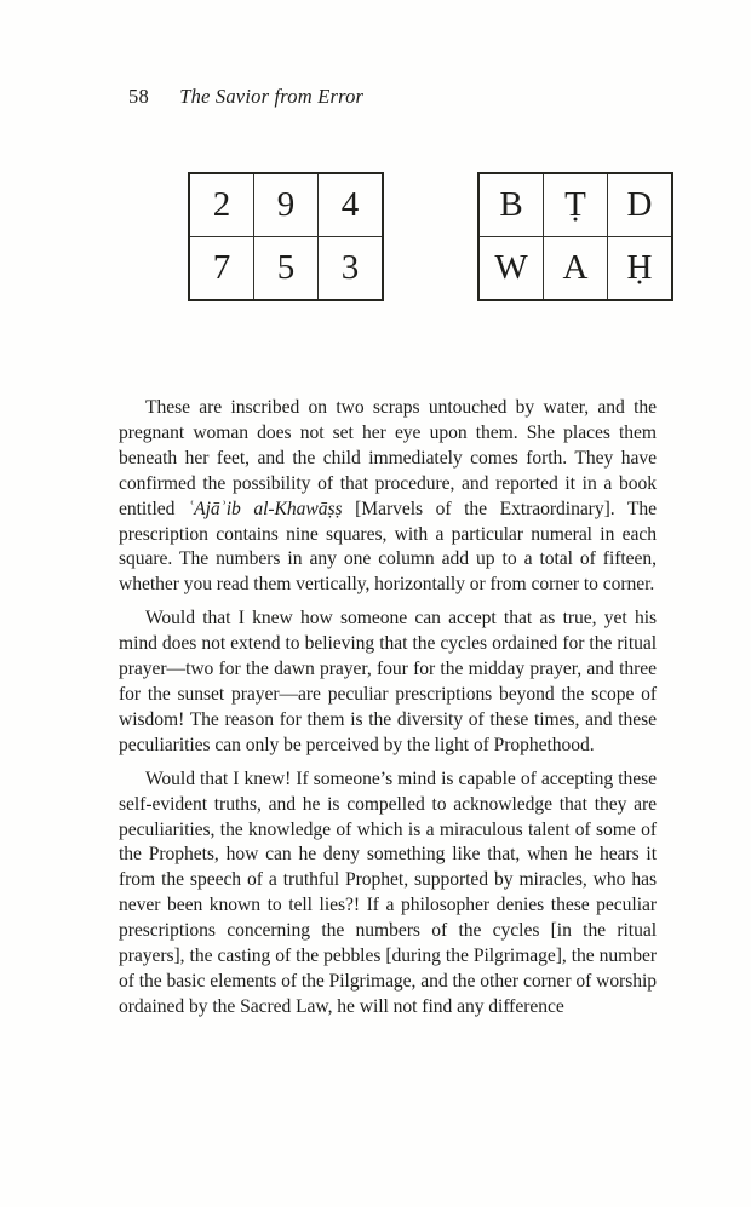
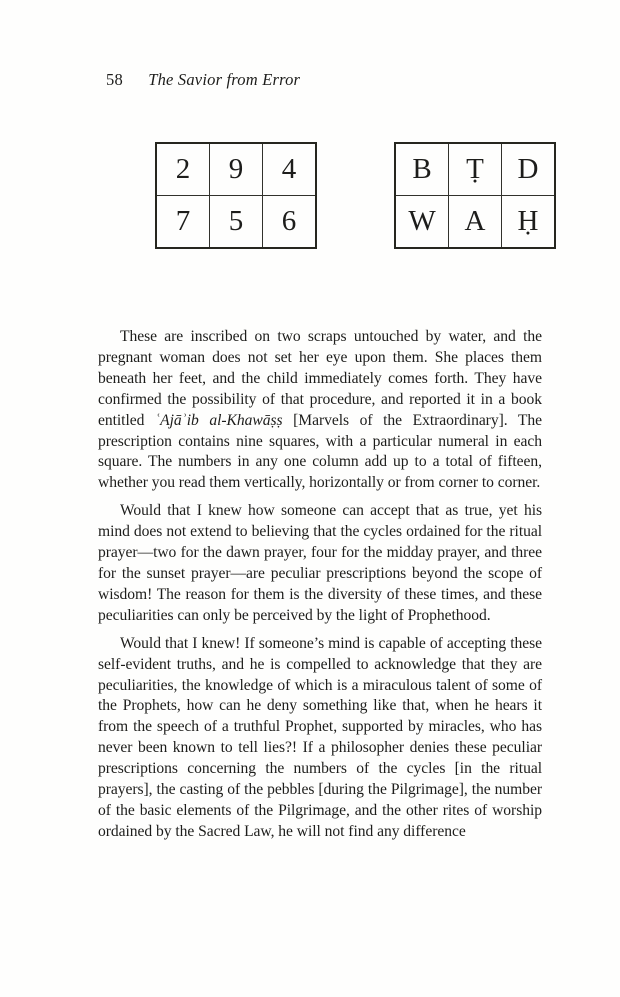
  58 The Savior from Error
  2	9	4
- 7	5	3
+ 7	5	6
  B	Ṭ	D
  W	A	Ḥ
  These are inscribed on two scraps untouched by water, and the pregnant woman does not set her eye upon them. She places them beneath her feet, and the child immediately comes forth. They have confirmed the possibility of that procedure, and reported it in a book entitled ʿAjāʾib al-Khawāṣṣ [Marvels of the Extraordinary]. The prescription contains nine squares, with a particular numeral in each square. The numbers in any one column add up to a total of fifteen, whether you read them vertically, horizontally or from corner to corner.
  Would that I knew how someone can accept that as true, yet his mind does not extend to believing that the cycles ordained for the ritual prayer—two for the dawn prayer, four for the midday prayer, and three for the sunset prayer—are peculiar prescriptions beyond the scope of wisdom! The reason for them is the diversity of these times, and these peculiarities can only be perceived by the light of Prophethood.
- Would that I knew! If someone’s mind is capable of accepting these self-evident truths, and he is compelled to acknowledge that they are peculiarities, the knowledge of which is a miraculous talent of some of the Prophets, how can he deny something like that, when he hears it from the speech of a truthful Prophet, supported by miracles, who has never been known to tell lies?! If a philosopher denies these peculiar prescriptions concerning the numbers of the cycles [in the ritual prayers], the casting of the pebbles [during the Pilgrimage], the number of the basic elements of the Pilgrimage, and the other corner of worship ordained by the Sacred Law, he will not find any difference
+ Would that I knew! If someone’s mind is capable of accepting these self-evident truths, and he is compelled to acknowledge that they are peculiarities, the knowledge of which is a miraculous talent of some of the Prophets, how can he deny something like that, when he hears it from the speech of a truthful Prophet, supported by miracles, who has never been known to tell lies?! If a philosopher denies these peculiar prescriptions concerning the numbers of the cycles [in the ritual prayers], the casting of the pebbles [during the Pilgrimage], the number of the basic elements of the Pilgrimage, and the other rites of worship ordained by the Sacred Law, he will not find any difference
